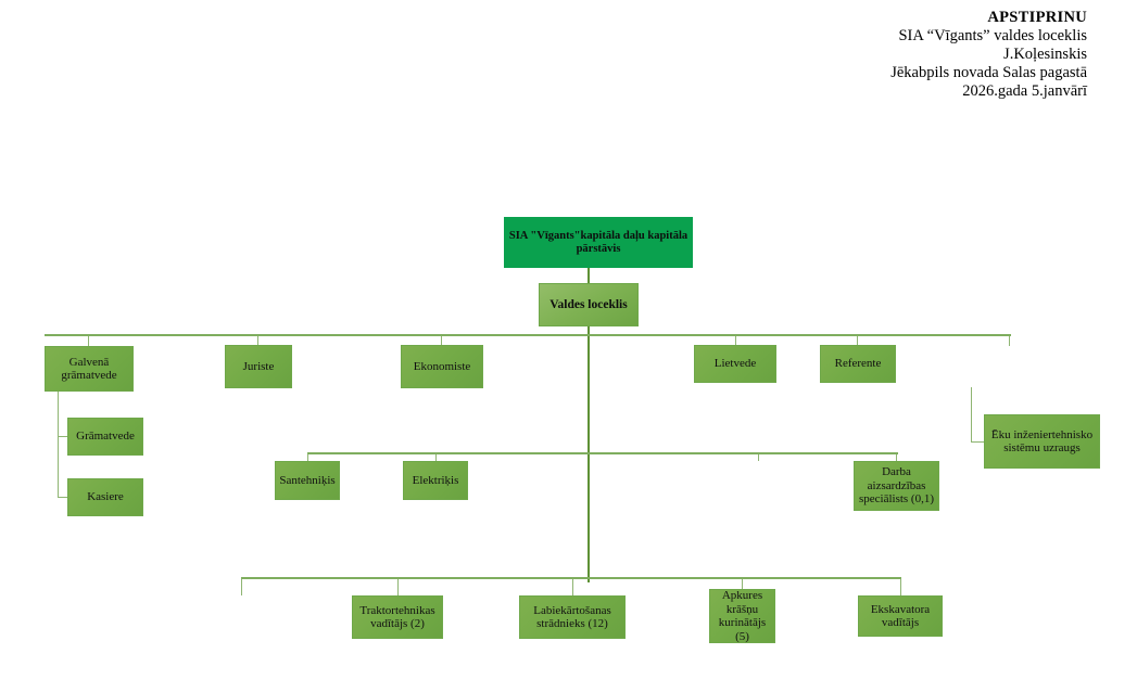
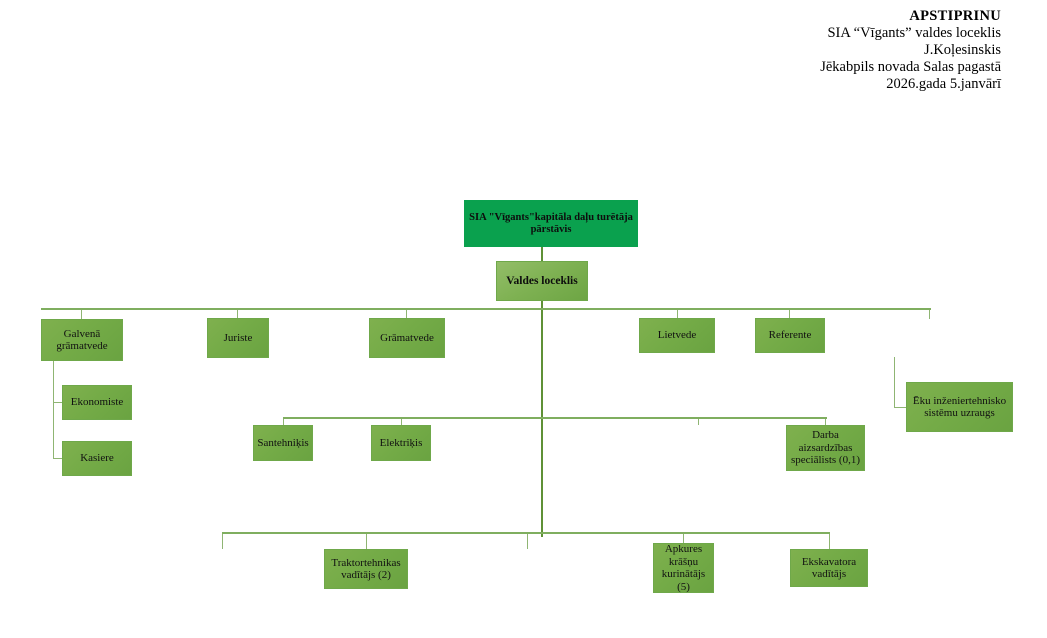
  APSTIPRINU
  SIA “Vīgants” valdes loceklis
  J.Koļesinskis
  Jēkabpils novada Salas pagastā
  2026.gada 5.janvārī
- SIA "Vīgants"kapitāla daļu kapitāla pārstāvis
+ SIA "Vīgants"kapitāla daļu turētāja pārstāvis
  Valdes loceklis
  Galvenā grāmatvede
  Juriste
- Ekonomiste
+ Grāmatvede
  Lietvede
  Referente
- Grāmatvede
+ Ekonomiste
  Kasiere
  Ēku inženiertehnisko sistēmu uzraugs
  Santehniķis
  Elektriķis
  Darba aizsardzības speciālists (0,1)
  Traktortehnikas vadītājs (2)
- Labiekārtošanas strādnieks (12)
  Apkures krāšņu kurinātājs (5)
  Ekskavatora vadītājs
